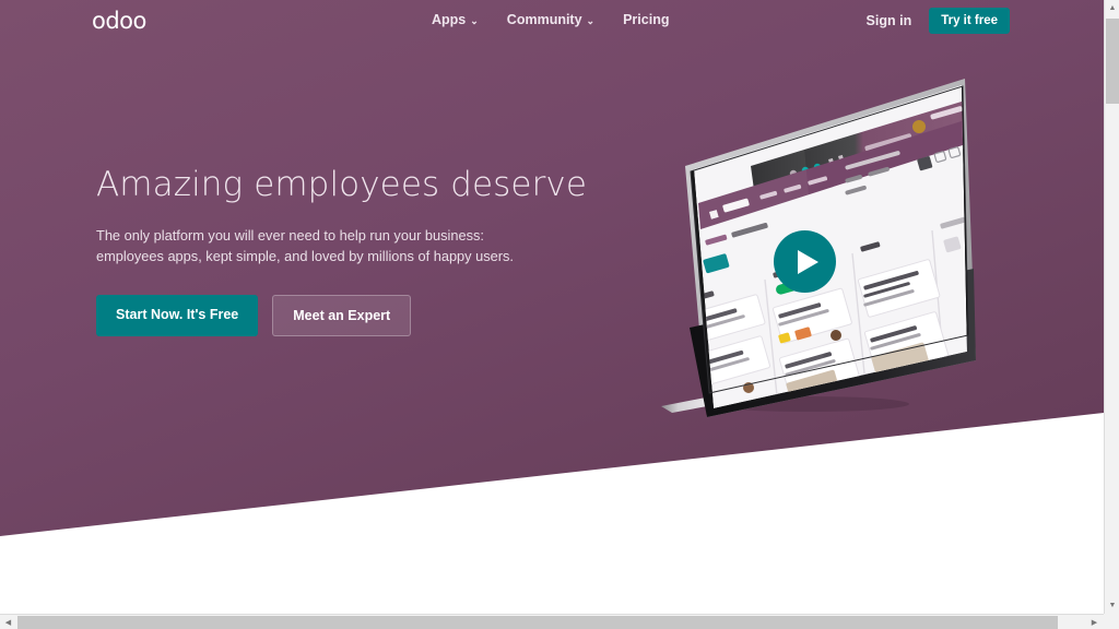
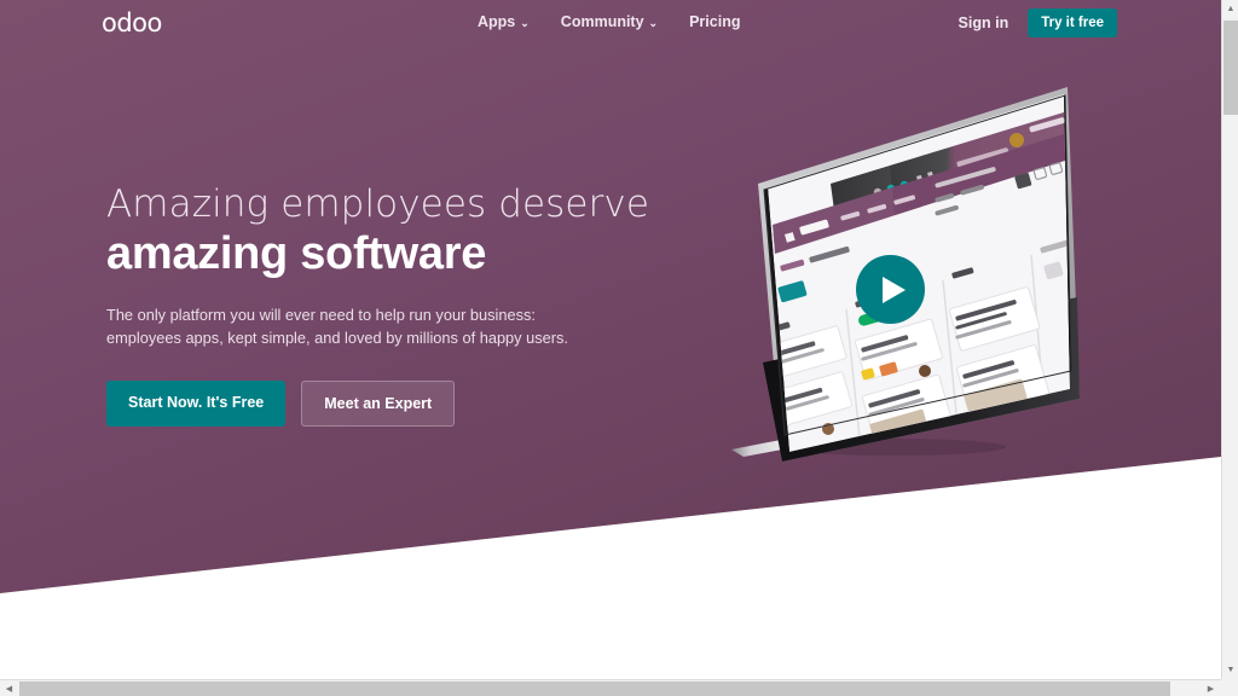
  odoo
  Apps
  ⌄
  Community
  ⌄
  Pricing
  Sign in
  Try it free
  Amazing employees deserve
+ amazing software
  The only platform you will ever need to help run your business:
  employees apps, kept simple, and loved by millions of happy users.
  Start Now. It's Free
  Meet an Expert
